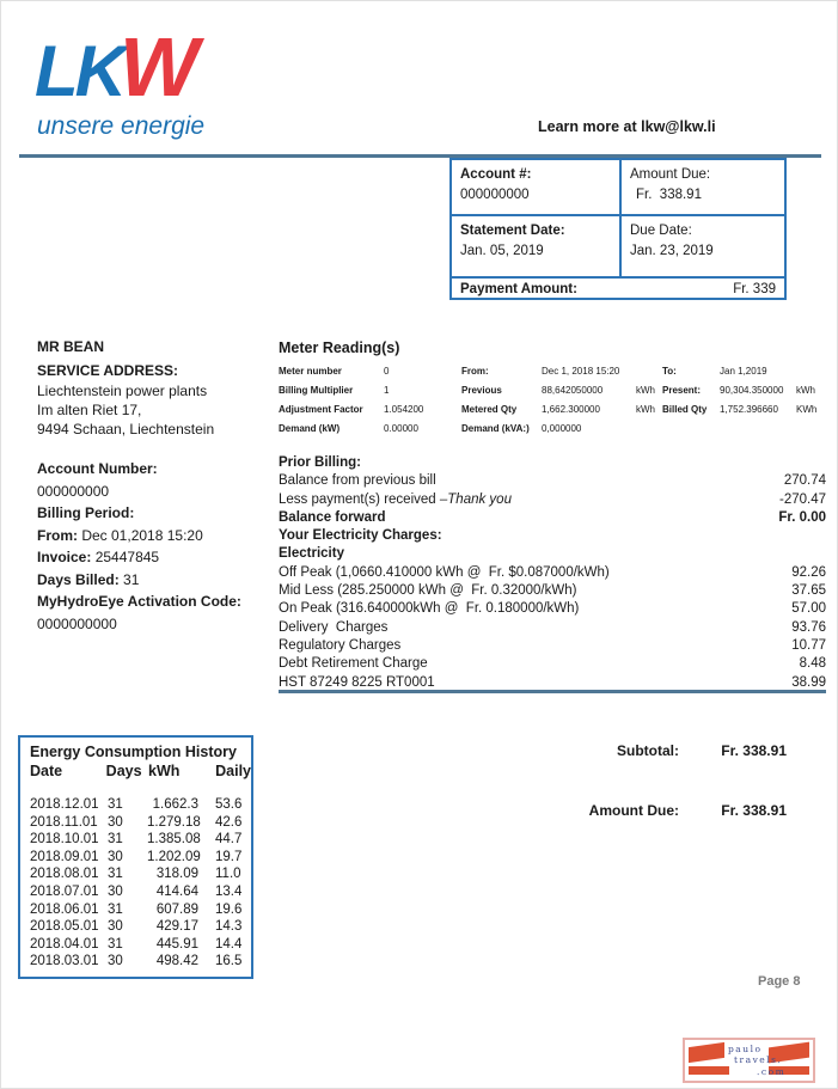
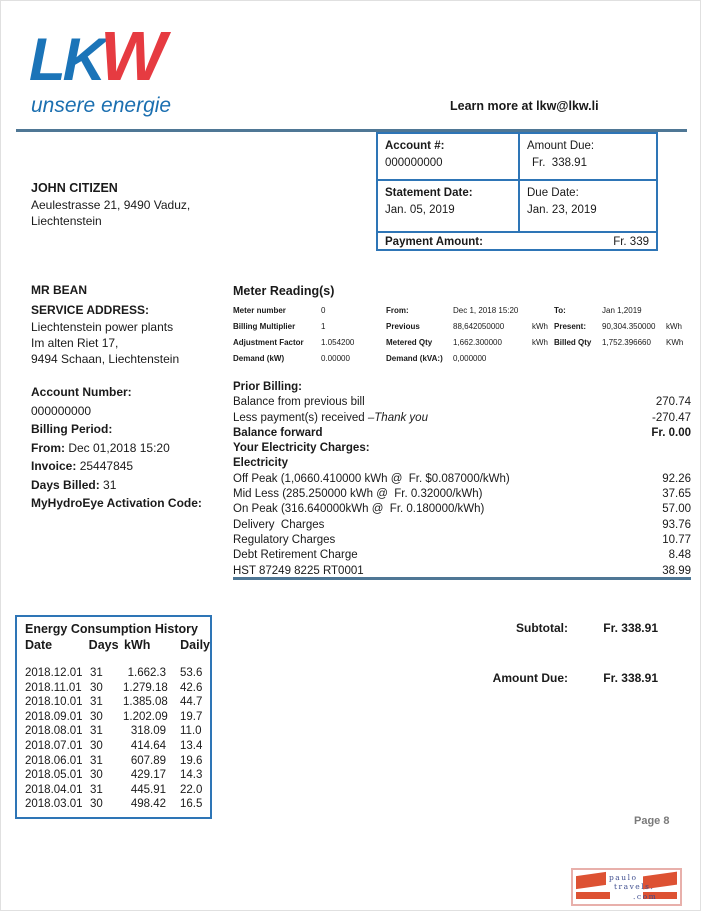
  LKW
  unsere energie
  Learn more at lkw@lkw.li
  Account #:
  000000000
  Amount Due:
  Fr. 338.91
  Statement Date:
  Jan. 05, 2019
  Due Date:
  Jan. 23, 2019
  Payment Amount:
  Fr. 339
+ JOHN CITIZEN
+ Aeulestrasse 21, 9490 Vaduz,
+ Liechtenstein
  MR BEAN
  SERVICE ADDRESS:
  Liechtenstein power plants
  Im alten Riet 17,
  9494 Schaan, Liechtenstein
  Meter Reading(s)
  Meter number
  0
  From:
  Dec 1, 2018 15:20
  To:
  Jan 1,2019
  Billing Multiplier
  1
  Previous
  88,642050000
  kWh
  Present:
  90,304.350000
  kWh
  Adjustment Factor
  1.054200
  Metered Qty
  1,662.300000
  kWh
  Billed Qty
  1,752.396660
  KWh
  Demand (kW)
  0.00000
  Demand (kVA:)
  0,000000
  Account Number:
  000000000
  Billing Period:
  From: Dec 01,2018 15:20
  Invoice: 25447845
  Days Billed: 31
  MyHydroEye Activation Code:
- 0000000000
  Prior Billing:
  Balance from previous bill
  270.74
  Less payment(s) received –Thank you
  -270.47
  Balance forward
  Fr. 0.00
  Your Electricity Charges:
  Electricity
  Off Peak (1,0660.410000 kWh @ Fr. $0.087000/kWh)
  92.26
  Mid Less (285.250000 kWh @ Fr. 0.32000/kWh)
  37.65
  On Peak (316.640000kWh @ Fr. 0.180000/kWh)
  57.00
  Delivery Charges
  93.76
  Regulatory Charges
  10.77
  Debt Retirement Charge
  8.48
  HST 87249 8225 RT0001
  38.99
  Subtotal:
  Fr. 338.91
  Amount Due:
  Fr. 338.91
  Energy Consumption History
  Date
  Days
  kWh
  Daily
  2018.12.01
  31
  1.662.3
  53.6
  2018.11.01
  30
  1.279.18
  42.6
  2018.10.01
  31
  1.385.08
  44.7
  2018.09.01
  30
  1.202.09
  19.7
  2018.08.01
  31
  318.09
  11.0
  2018.07.01
  30
  414.64
  13.4
  2018.06.01
  31
  607.89
  19.6
  2018.05.01
  30
  429.17
  14.3
  2018.04.01
  31
  445.91
- 14.4
+ 22.0
  2018.03.01
  30
  498.42
  16.5
  Page 8
  paulo
  travels.
  .com
